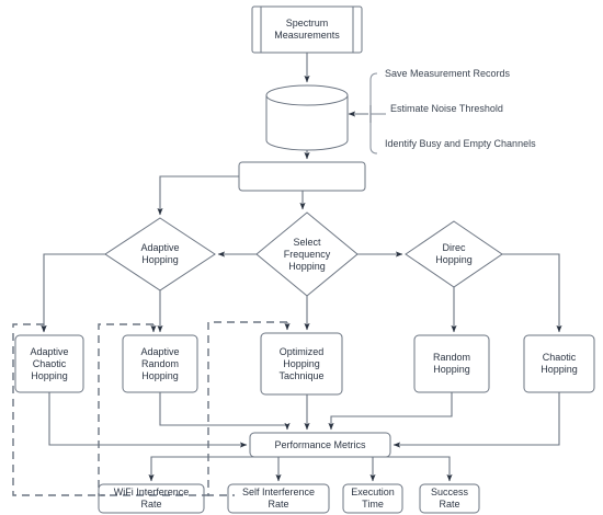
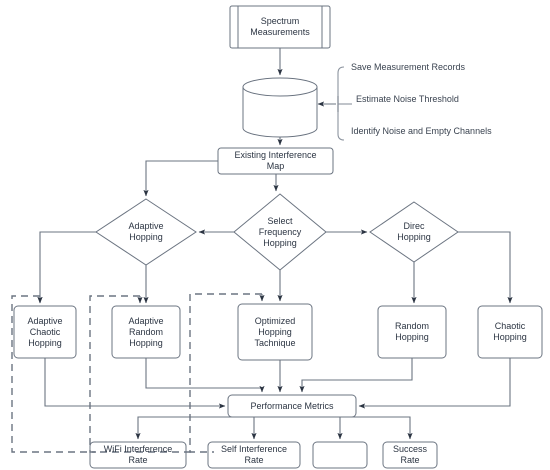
  Spectrum
  Measurements
+ Existing Interference
+ Map
  Adaptive
  Hopping
  Select
  Frequency
  Hopping
  Direc
  Hopping
  Adaptive
  Chaotic
  Hopping
  Adaptive
  Random
  Hopping
  Optimized
  Hopping
  Tachnique
  Random
  Hopping
  Chaotic
  Hopping
  Performance Metrics
  WiFi Interference
  Rate
  Self Interference
  Rate
- Execution
- Time
  Success
  Rate
  Save Measurement Records
  Estimate Noise Threshold
- Identify Busy and Empty Channels
+ Identify Noise and Empty Channels
